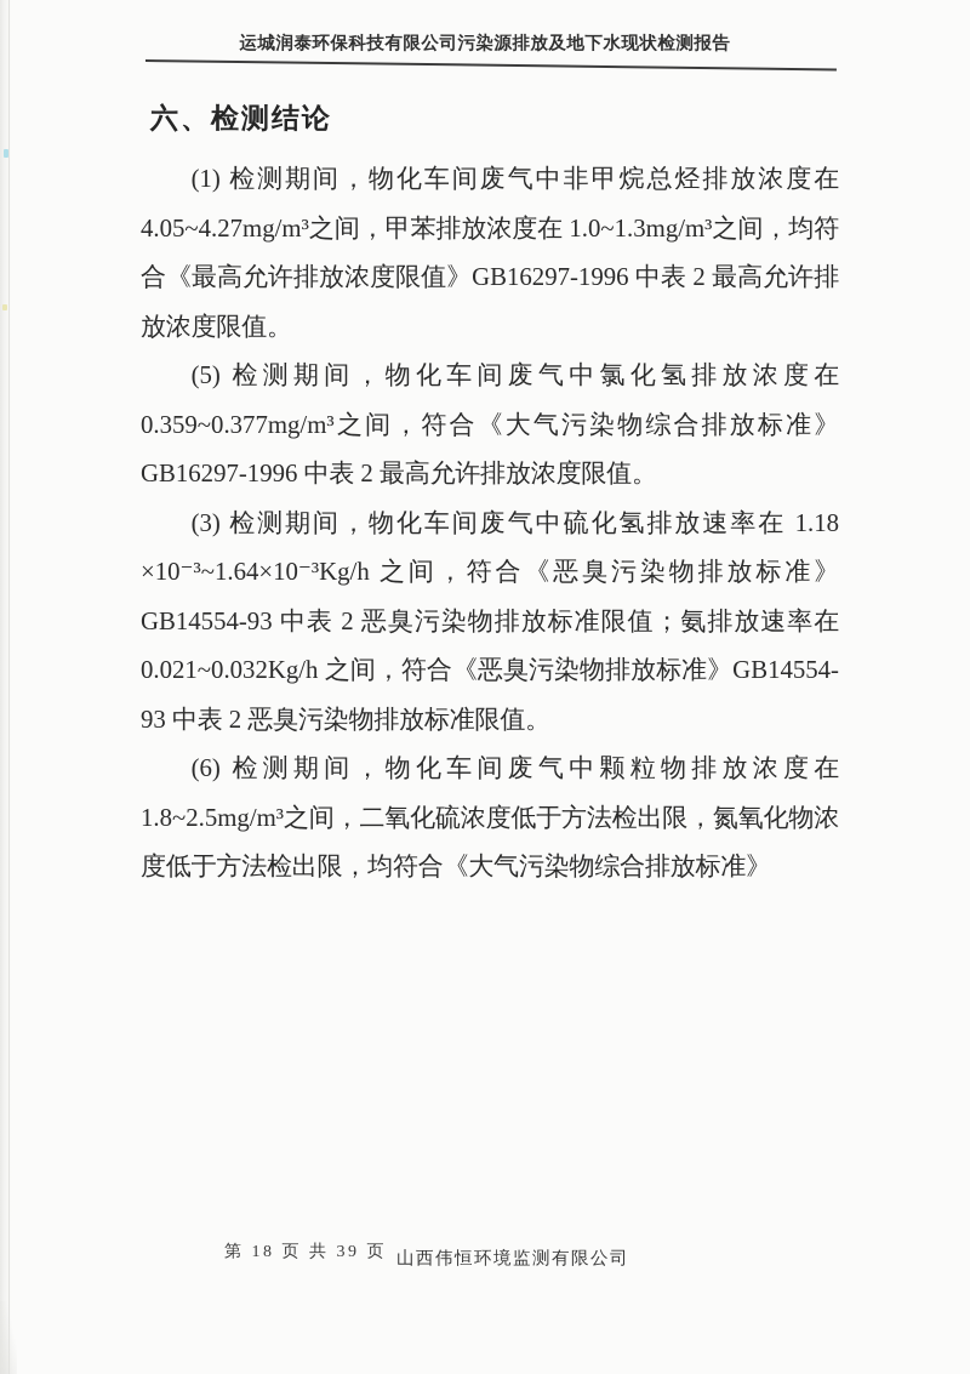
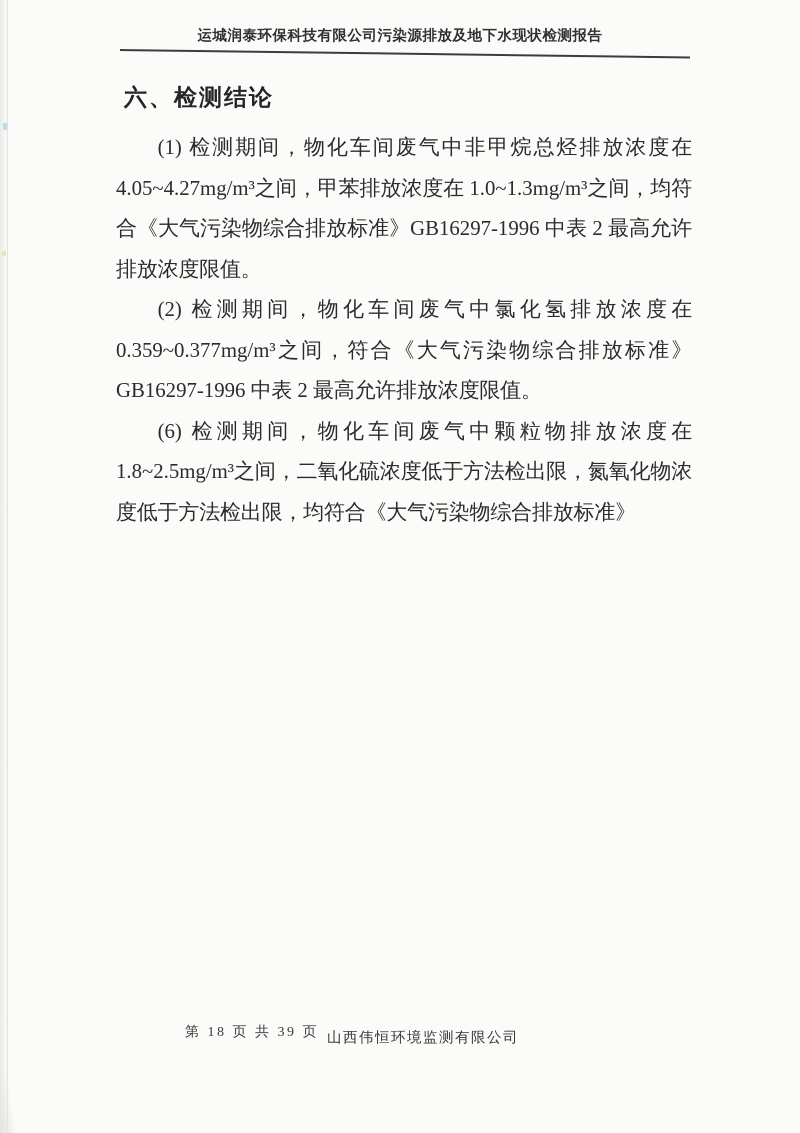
  运城润泰环保科技有限公司污染源排放及地下水现状检测报告
  六、检测结论
- (1) 检测期间，物化车间废气中非甲烷总烃排放浓度在 4.05~4.27mg/m³之间，甲苯排放浓度在 1.0~1.3mg/m³之间，均符合《最高允许排放浓度限值》GB16297-1996 中表 2 最高允许排放浓度限值。
+ (1) 检测期间，物化车间废气中非甲烷总烃排放浓度在 4.05~4.27mg/m³之间，甲苯排放浓度在 1.0~1.3mg/m³之间，均符合《大气污染物综合排放标准》GB16297-1996 中表 2 最高允许排放浓度限值。
- (5) 检测期间，物化车间废气中氯化氢排放浓度在 0.359~0.377mg/m³之间，符合《大气污染物综合排放标准》GB16297-1996 中表 2 最高允许排放浓度限值。
+ (2) 检测期间，物化车间废气中氯化氢排放浓度在 0.359~0.377mg/m³之间，符合《大气污染物综合排放标准》GB16297-1996 中表 2 最高允许排放浓度限值。
- (3) 检测期间，物化车间废气中硫化氢排放速率在 1.18​×10⁻³~1.64×10⁻³Kg/h 之间，符合《恶臭污染物排放标准》GB14554-93 中表 2 恶臭污染物排放标准限值；氨排放速率在 0.021~0.032Kg/h 之间，符合《恶臭污染物排放标准》GB14554-93 中表 2 恶臭污染物排放标准限值。
  (6) 检测期间，物化车间废气中颗粒物排放浓度在 1.8~2.5mg/m³之间，二氧化硫浓度低于方法检出限，氮氧化物浓度低于方法检出限，均符合《大气污染物综合排放标准》
  第 18 页 共 39 页
  山西伟恒环境监测有限公司
